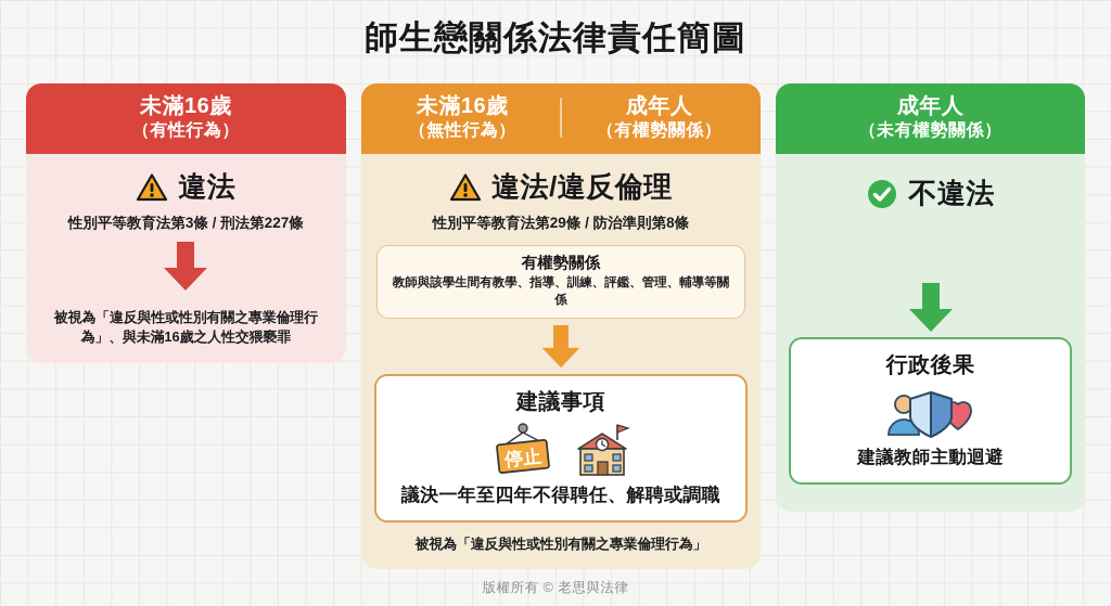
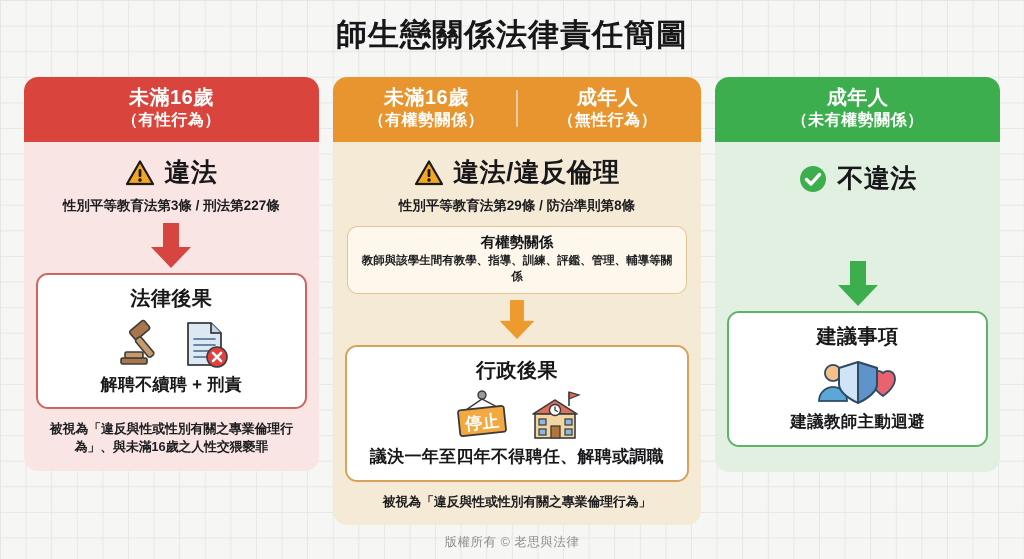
  師生戀關係法律責任簡圖
  未滿16歲
  （有性行為）
  違法
  性別平等教育法第3條 / 刑法第227條
+ 法律後果
+ 解聘不續聘 + 刑責
  被視為「違反與性或性別有關之專業倫理行為」、與未滿16歲之人性交猥褻罪
  未滿16歲
- （無性行為）
+ （有權勢關係）
  成年人
- （有權勢關係）
+ （無性行為）
  違法/違反倫理
  性別平等教育法第29條 / 防治準則第8條
  有權勢關係
  教師與該學生間有教學、指導、訓練、評鑑、管理、輔導等關係
- 建議事項
+ 行政後果
  議決一年至四年不得聘任、解聘或調職
  被視為「違反與性或性別有關之專業倫理行為」
  成年人
  （未有權勢關係）
  不違法
- 行政後果
+ 建議事項
  建議教師主動迴避
  版權所有 © 老思與法律
